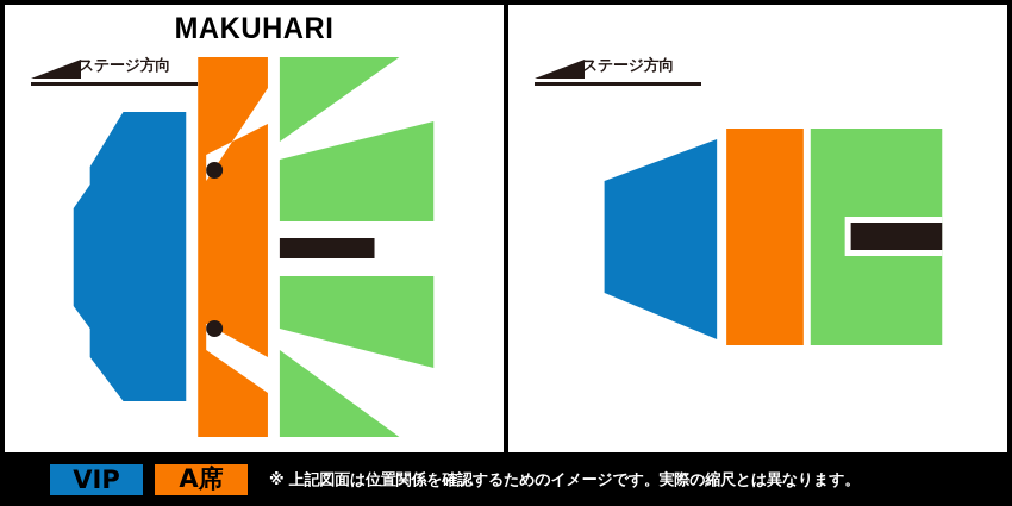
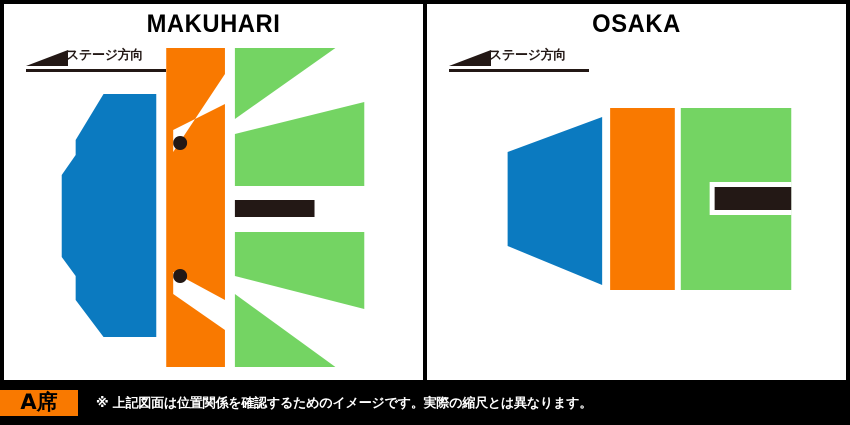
  MAKUHARI
  ステージ方向
+ OSAKA
  ステージ方向
- VIP
  A席
  ※ 上記図面は位置関係を確認するためのイメージです。実際の縮尺とは異なります。
